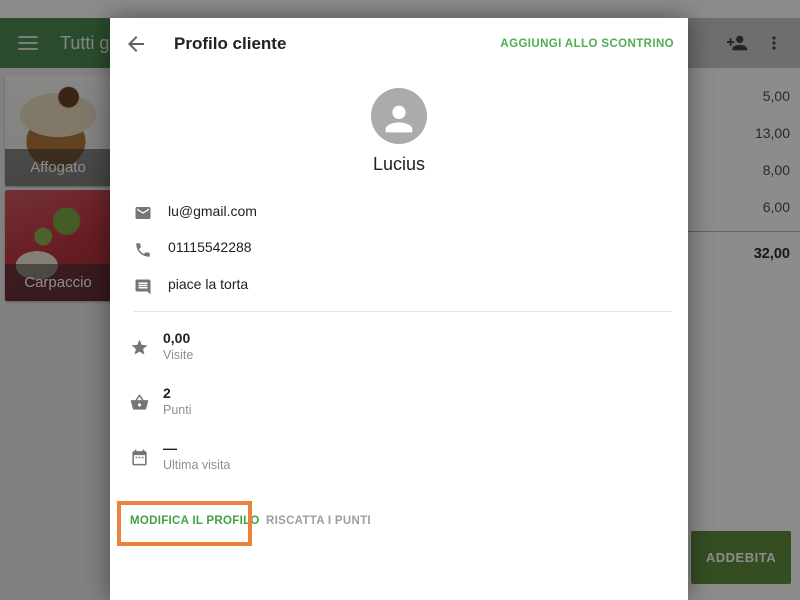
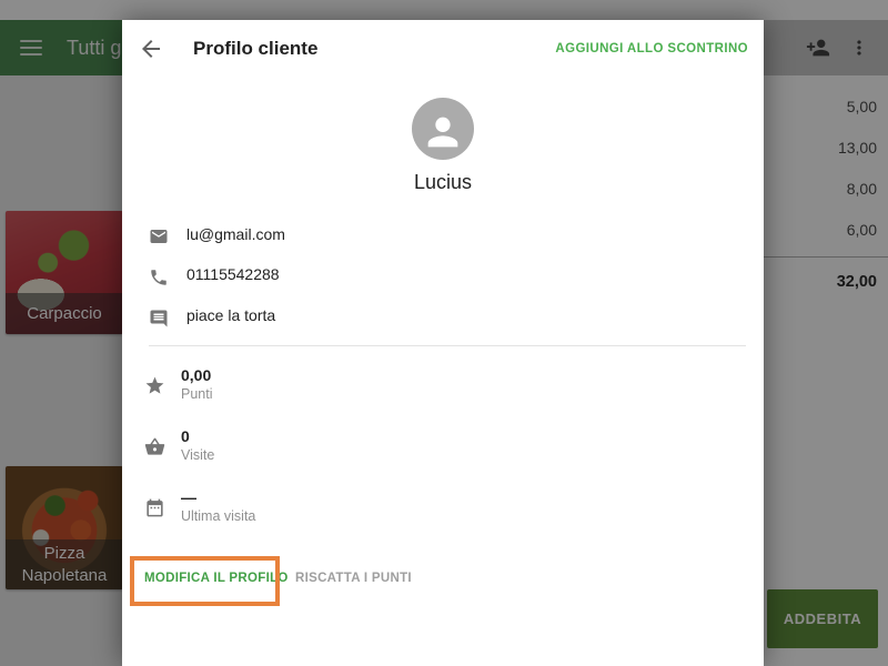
  Tutti g
- Affogato
  Carpaccio
+ Pizza Napoletana
  5,00
  13,00
  8,00
  6,00
  32,00
  ADDEBITA
  Profilo cliente
  AGGIUNGI ALLO SCONTRINO
  Lucius
  lu@gmail.com
  01115542288
  piace la torta
  0,00
- Visite
+ Punti
- 2
+ 0
- Punti
+ Visite
  —
  Ultima visita
  MODIFICA IL PROFILO
  RISCATTA I PUNTI
